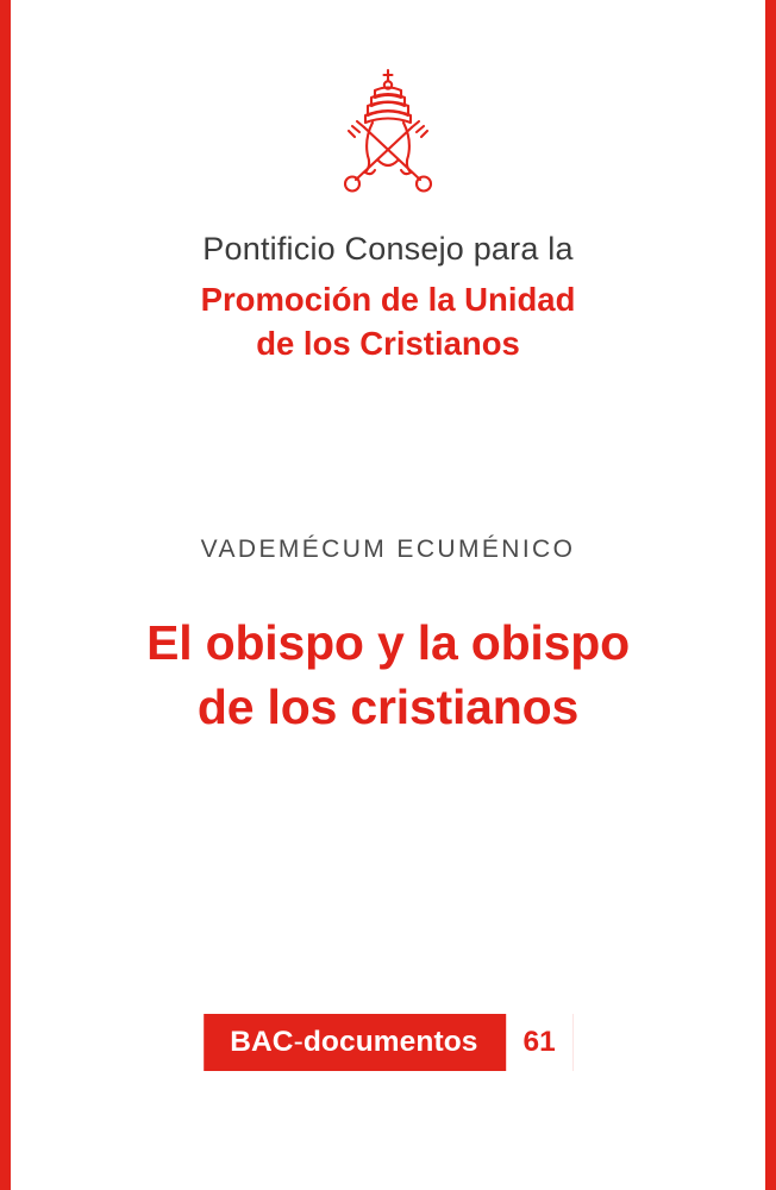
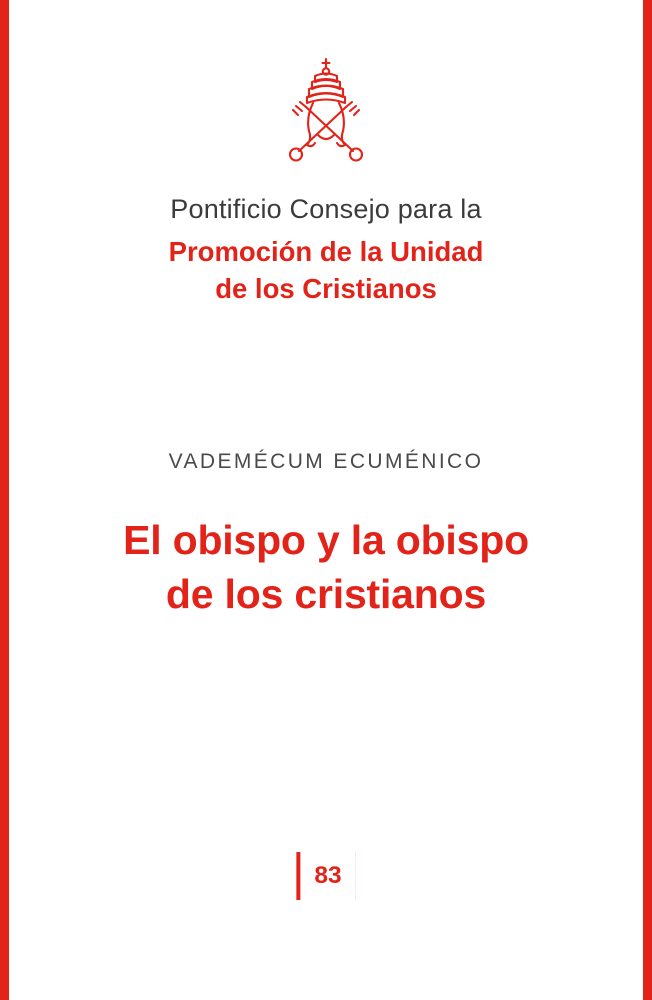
  Pontificio Consejo para la
  Promoción de la Unidad
  de los Cristianos
  VADEMÉCUM ECUMÉNICO
  El obispo y la obispo
  de los cristianos
- BAC-documentos
- 61
+ 83
